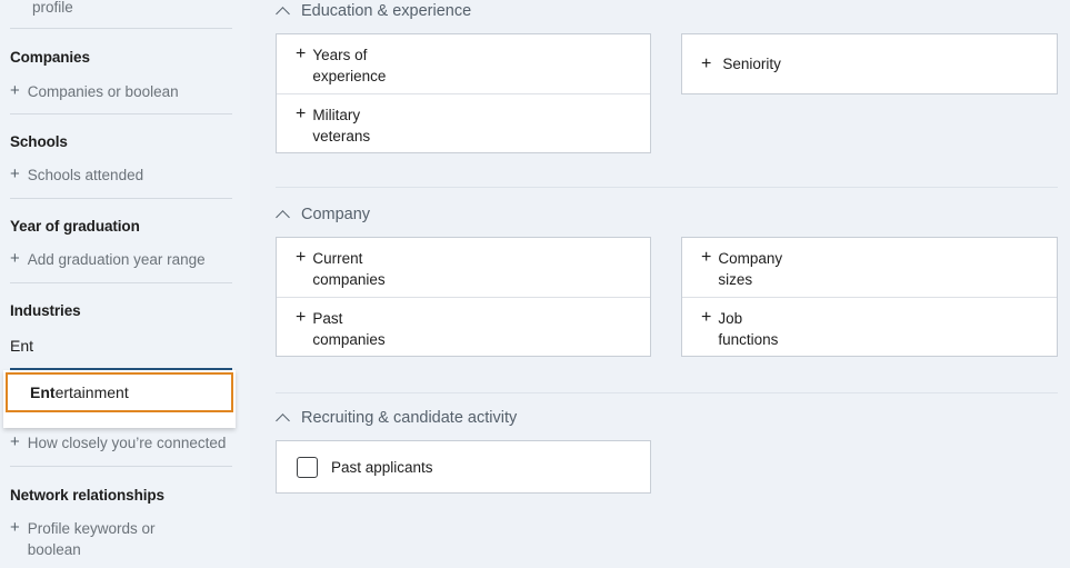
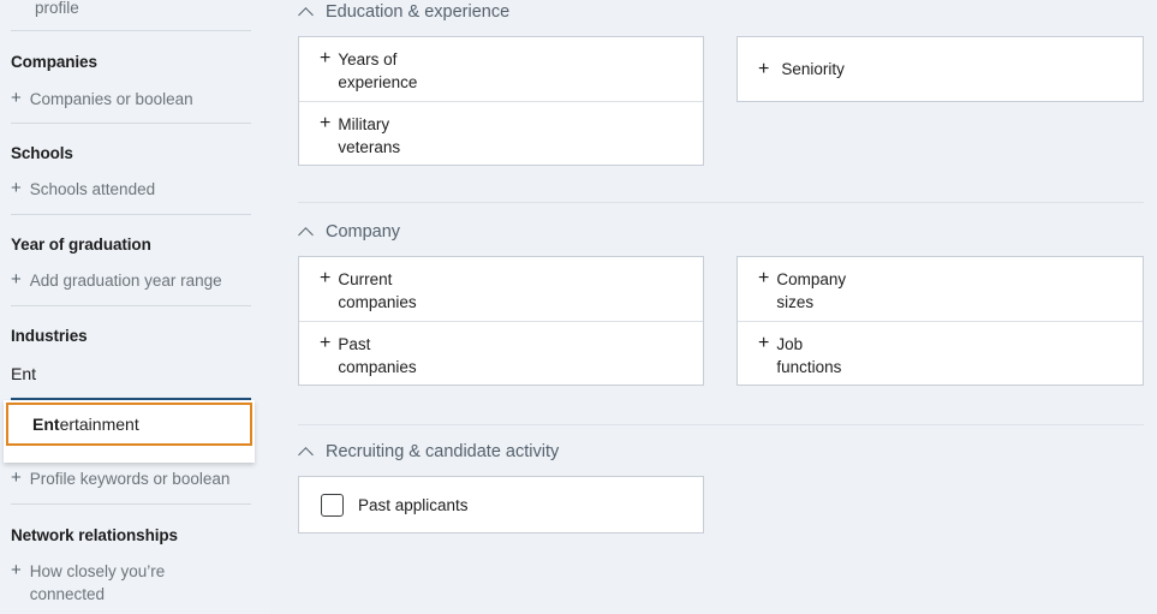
  profile
  Companies
  +
  Companies or boolean
  Schools
  +
  Schools attended
  Year of graduation
  +
  Add graduation year range
  Industries
  Ent
  Ent
  ertainment
  +
- How closely you’re connected
+ Profile keywords or boolean
  Network relationships
  +
- Profile keywords or boolean
+ How closely you’re connected
  Education & experience
  +
  Years of experience
  +
  Military veterans
  +
  Seniority
  Company
  +
  Current companies
  +
  Past companies
  +
  Company sizes
  +
  Job functions
  Recruiting & candidate activity
  Past applicants
